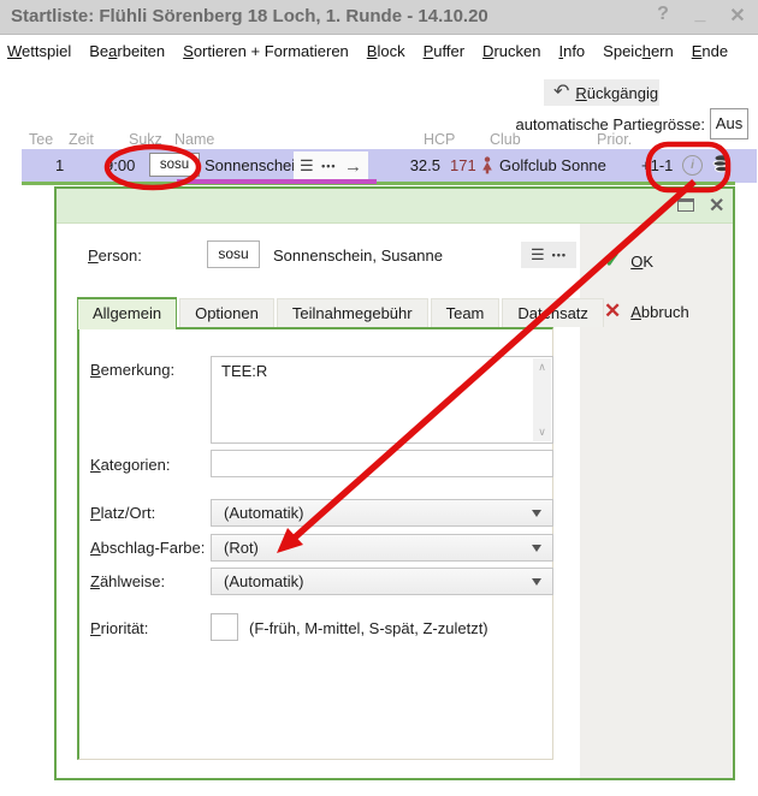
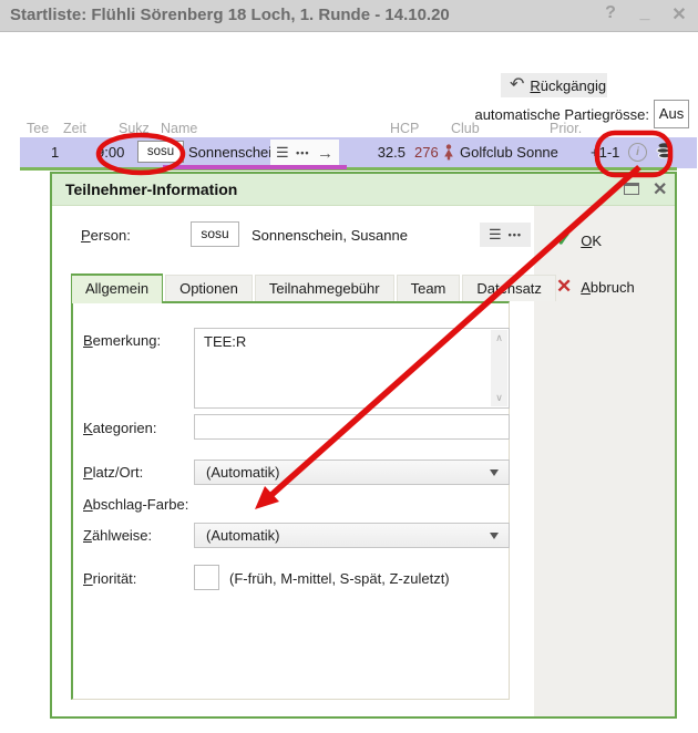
  Startliste: Flühli Sörenberg 18 Loch, 1. Runde - 14.10.20
  ?
  _
  ✕
- Wettspiel
- Bearbeiten
- Sortieren + Formatieren
- Block
- Puffer
- Drucken
- Info
- Speichern
- Ende
  ↶
  Rückgängig
  automatische Partiegrösse:
  Aus
  Tee
  Zeit
  Sukz
  Name
  HCP
  Club
  Prior.
  1
  :00
  sosu
  ☰
  •••
  →
  32.5
- 171
+ 276
  Golfclub Sonne
  1-1
  i
+ Teilnehmer-Information
  ✕
  Person:
  sosu
  Sonnenschein, Susanne
  ☰
  •••
  ✓
  OK
  ✕
  Abbruch
  Allgemein
  Optionen
  Teilnahmegebühr
  Team
  Datnsatz
  Bemerkung:
  TEE:R
  ∧
  ∨
  Kategorien:
  Platz/Ort:
  (Automatik)
  Abschlag-Farbe:
- (Rot)
  Zählweise:
  (Automatik)
  Priorität:
  (F-früh, M-mittel, S-spät, Z-zuletzt)
